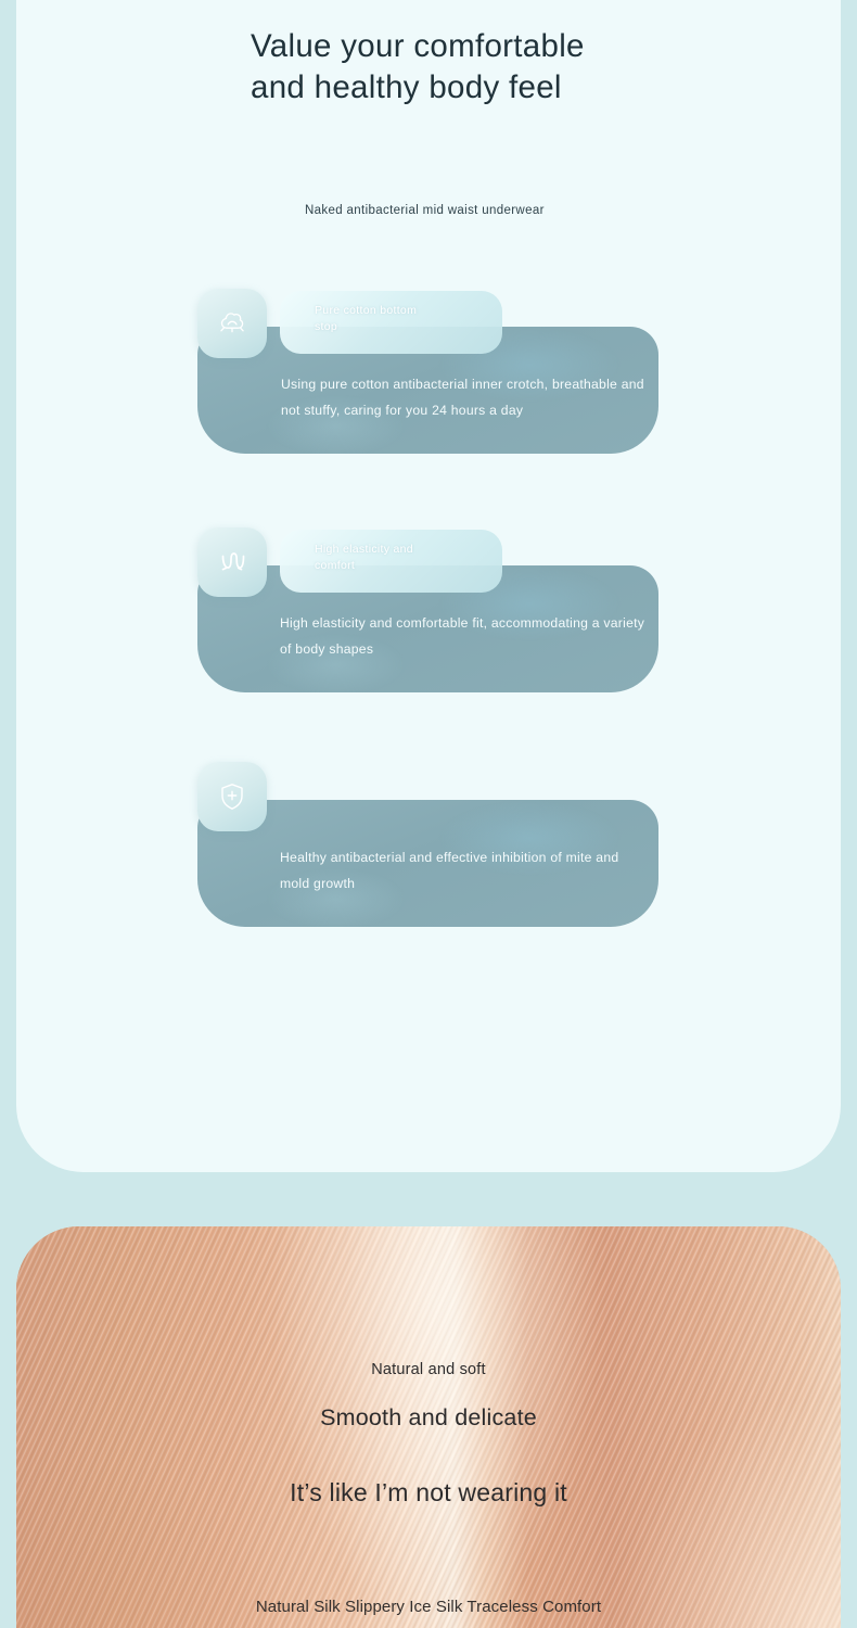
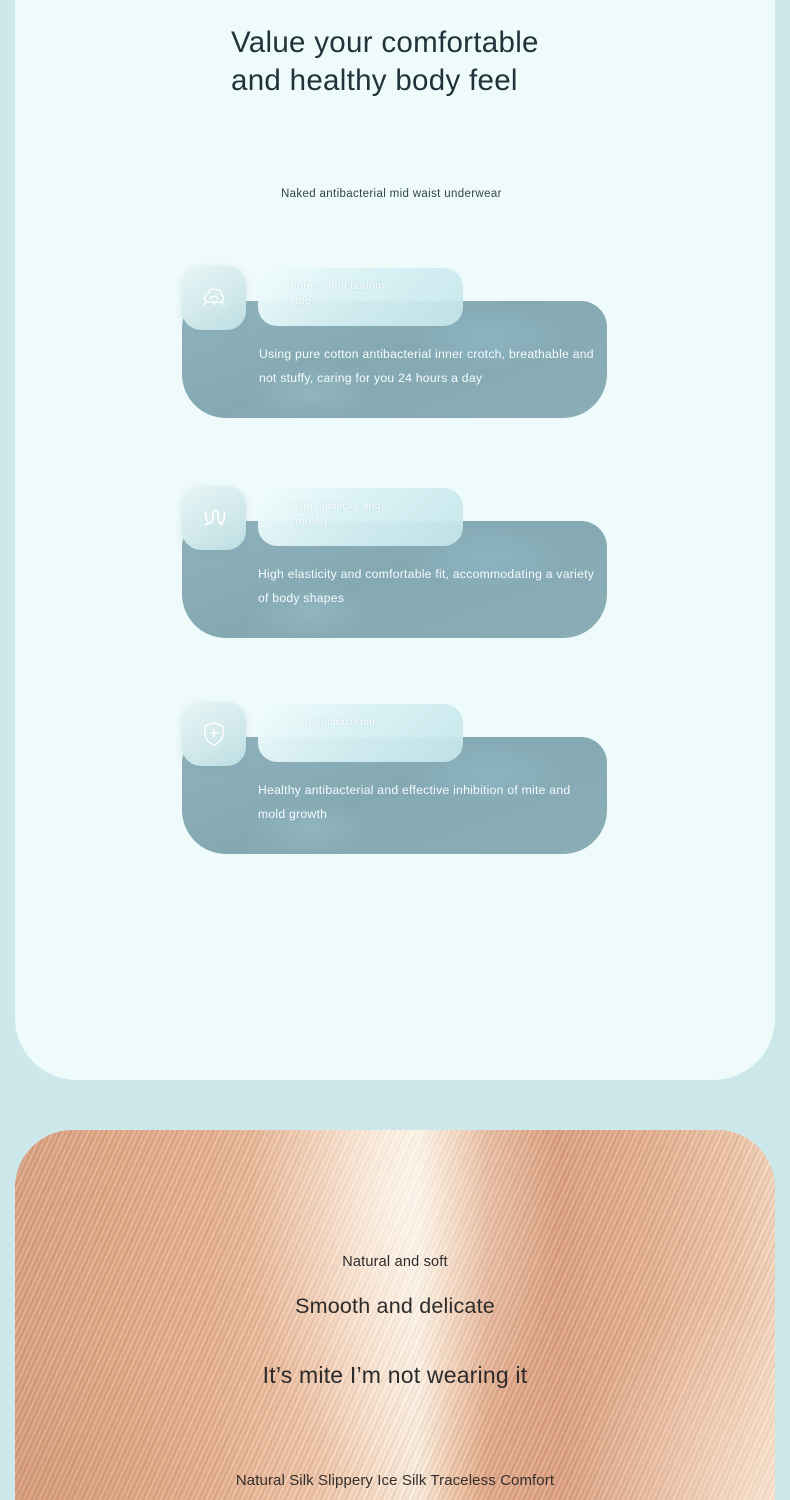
  Value your comfortable and healthy body feel
  Naked antibacterial mid waist underwear
  Pure cotton bottom
  stop
  Using pure cotton antibacterial inner crotch, breathable and not stuffy, caring for you 24 hours a day
  High elasticity and
  comfort
  High elasticity and comfortable fit, accommodating a variety of body shapes
+ AAA antibacterial
  Healthy antibacterial and effective inhibition of mite and mold growth
  Natural and soft
  Smooth and delicate
- It’s like I’m not wearing it
+ It’s mite I’m not wearing it
  Natural Silk Slippery Ice Silk Traceless Comfort
